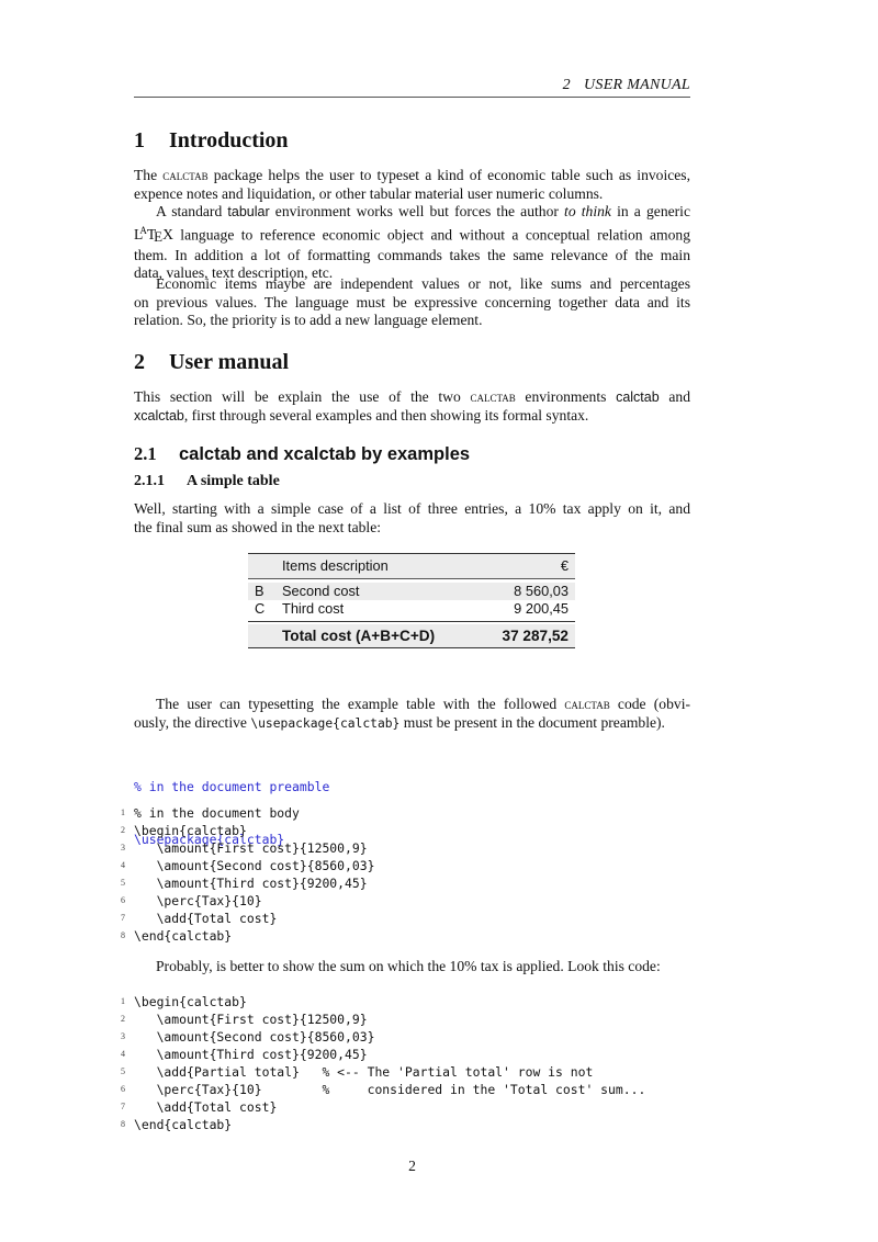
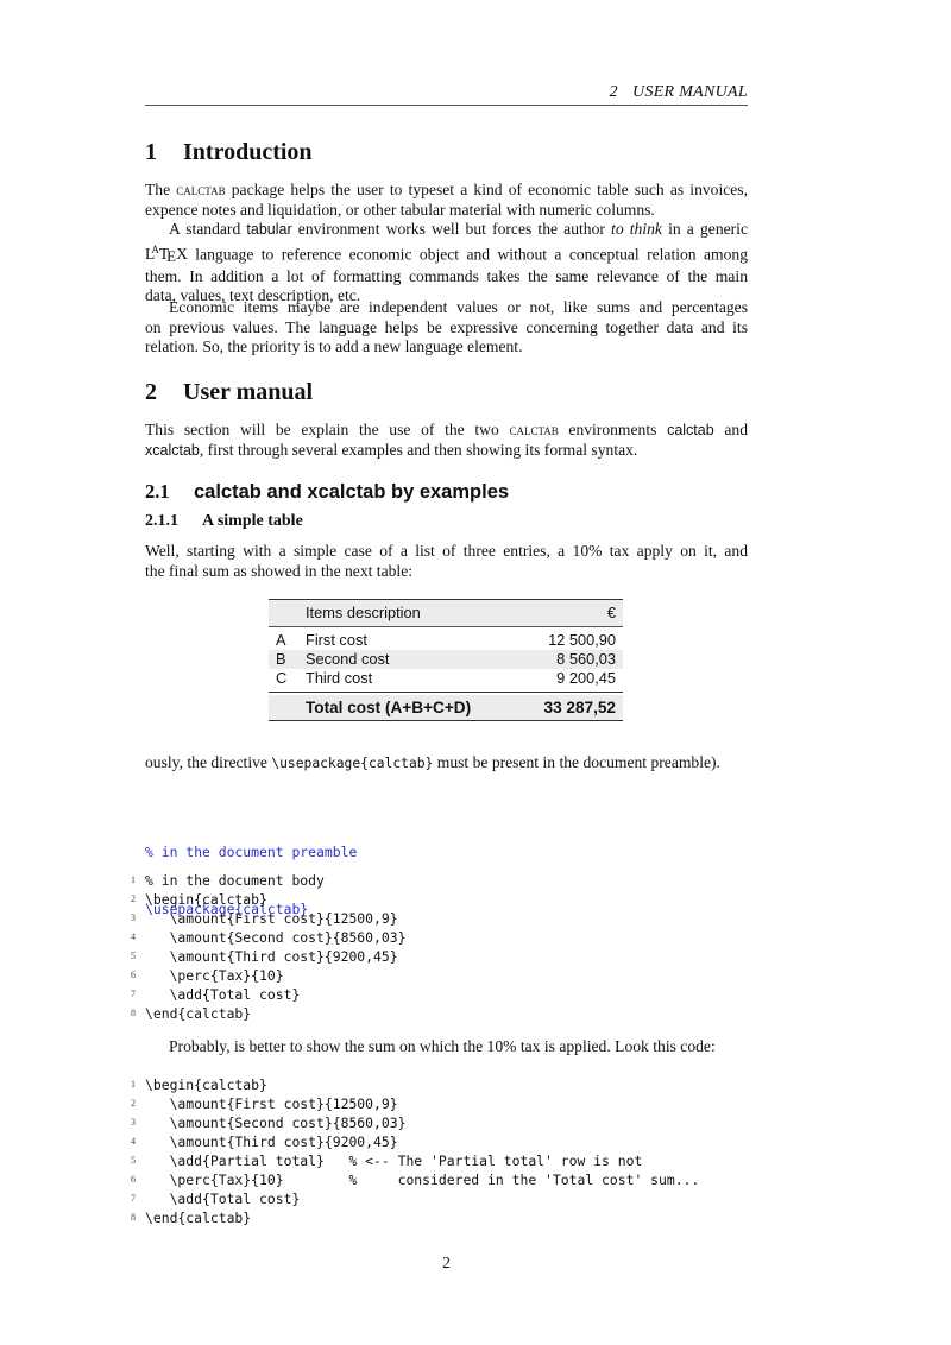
  2 USER MANUAL
  1 Introduction
  The calctab package helps the user to typeset a kind of economic table such as invoices,
- expence notes and liquidation, or other tabular material user numeric columns.
+ expence notes and liquidation, or other tabular material with numeric columns.
  A standard tabular environment works well but forces the author to think in a generic
  LATEX language to reference economic object and without a conceptual relation among
  them. In addition a lot of formatting commands takes the same relevance of the main
  data, values, text description, etc.
  Economic items maybe are independent values or not, like sums and percentages
- on previous values. The language must be expressive concerning together data and its
+ on previous values. The language helps be expressive concerning together data and its
  relation. So, the priority is to add a new language element.
  2 User manual
  This section will be explain the use of the two calctab environments calctab and
  xcalctab, first through several examples and then showing its formal syntax.
  2.1 calctab and xcalctab by examples
  2.1.1 A simple table
  Well, starting with a simple case of a list of three entries, a 10% tax apply on it, and
  the final sum as showed in the next table:
  Items description
  €
+ A
+ First cost
+ 12 500,90
  B
  Second cost
  8 560,03
  C
  Third cost
  9 200,45
  Total cost (A+B+C+D)
- 37 287,52
+ 33 287,52
- The user can typesetting the example table with the followed calctab code (obvi-
  ously, the directive \usepackage{calctab} must be present in the document preamble).
  % in the document preamble
  \usepackage{calctab}
  1
  % in the document body
  2
  \begin{calctab}
  3
  \amount{First cost}{12500,9}
  4
  \amount{Second cost}{8560,03}
  5
  \amount{Third cost}{9200,45}
  6
  \perc{Tax}{10}
  7
  \add{Total cost}
  8
  \end{calctab}
  Probably, is better to show the sum on which the 10% tax is applied. Look this code:
  1
  \begin{calctab}
  2
  \amount{First cost}{12500,9}
  3
  \amount{Second cost}{8560,03}
  4
  \amount{Third cost}{9200,45}
  5
  \add{Partial total} % <-- The 'Partial total' row is not
  6
  \perc{Tax}{10} % considered in the 'Total cost' sum...
  7
  \add{Total cost}
  8
  \end{calctab}
  2
